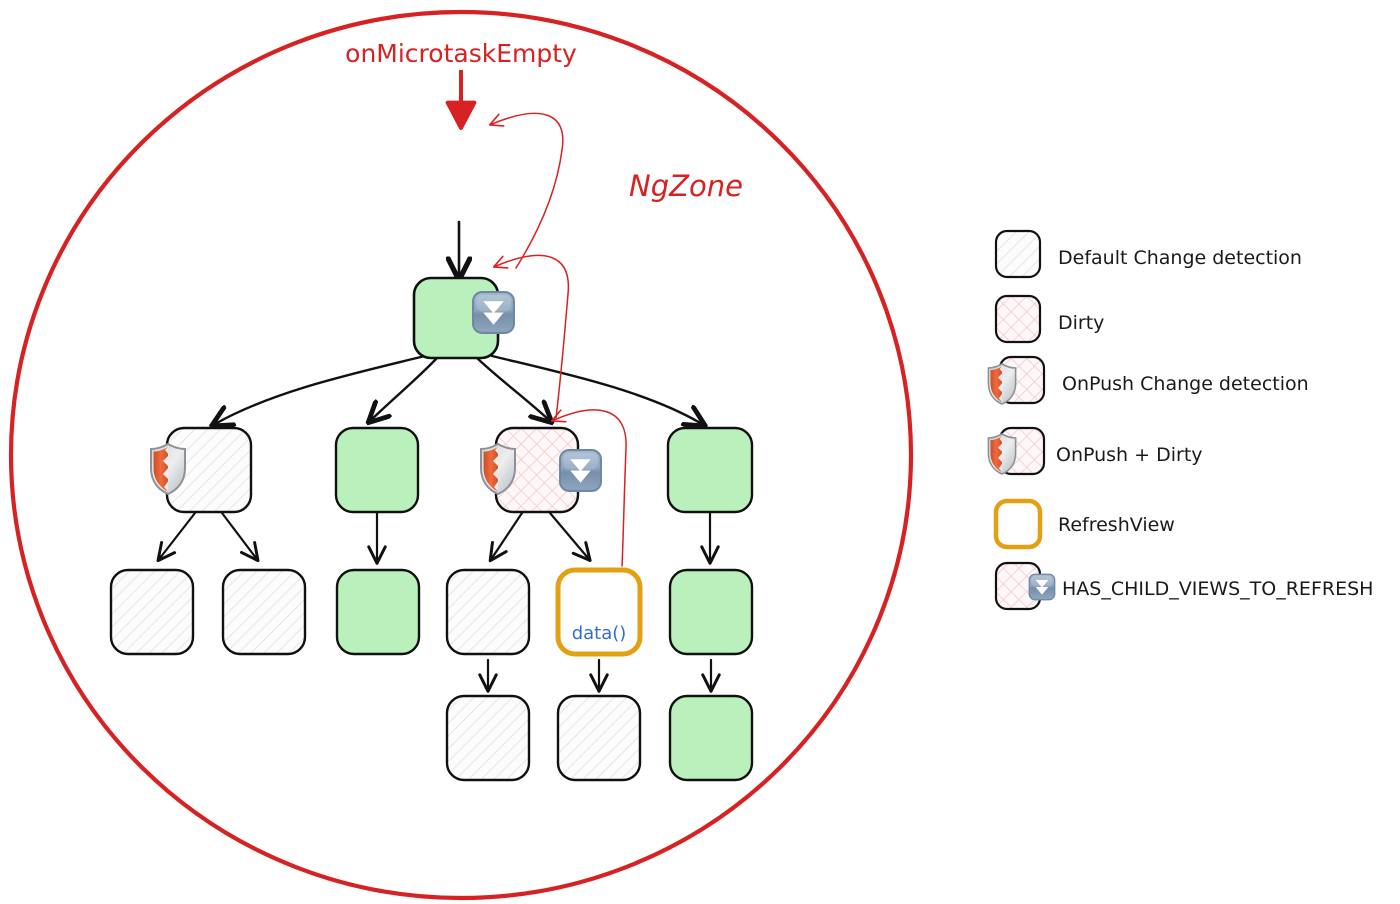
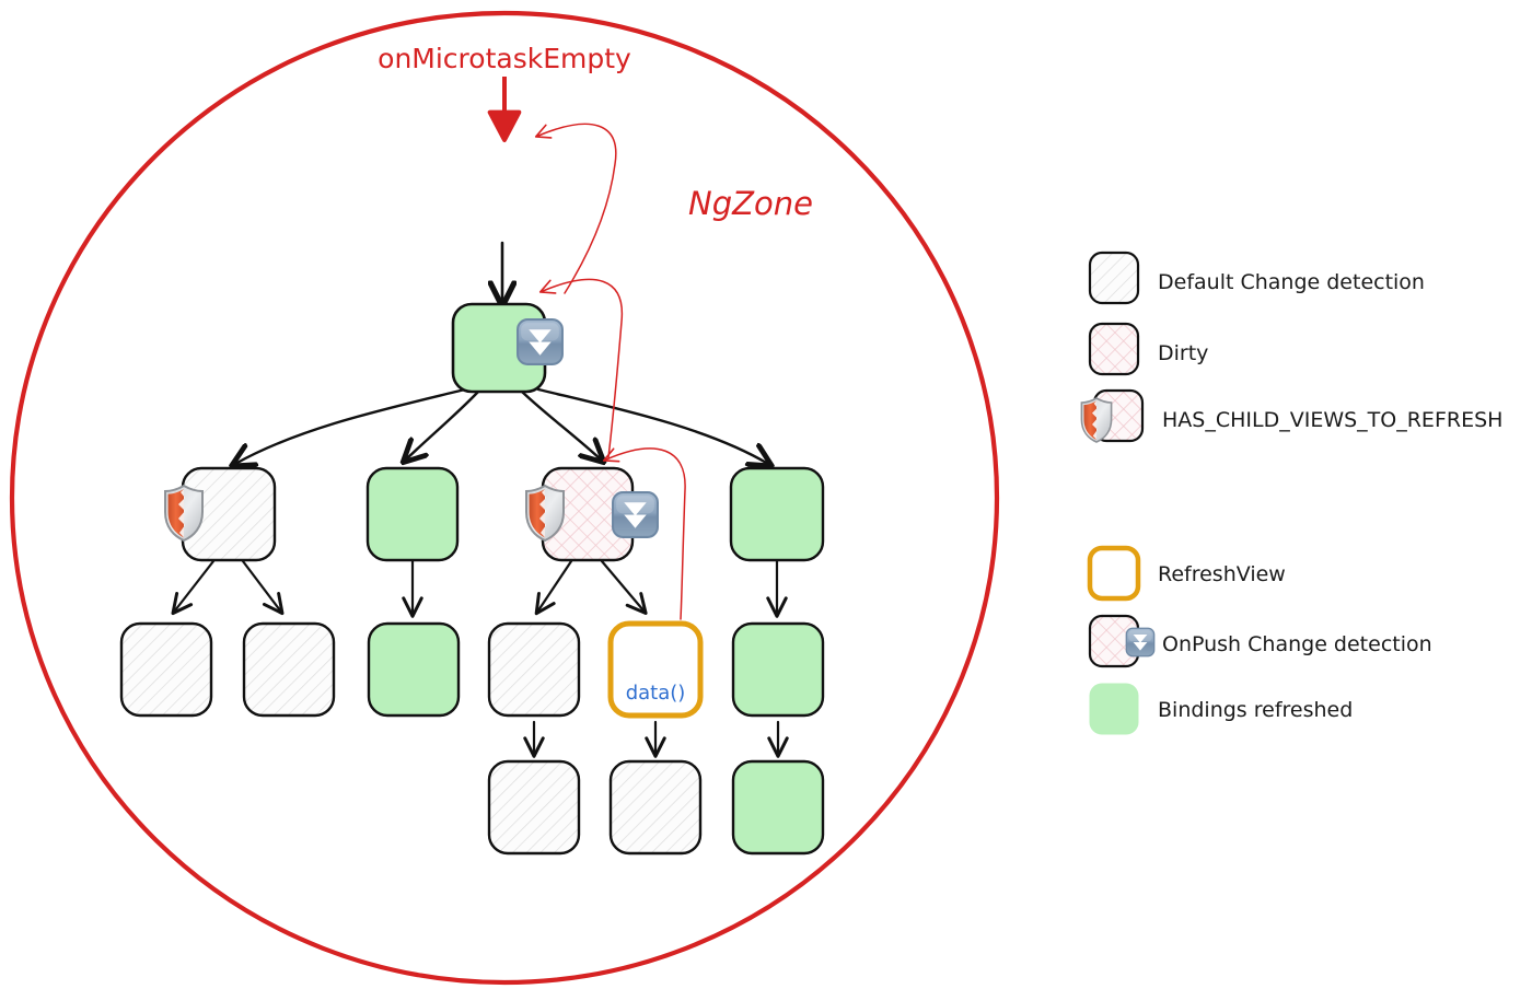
  data()
  onMicrotaskEmpty
  NgZone
  Default Change detection
  Dirty
- OnPush Change detection
+ HAS_CHILD_VIEWS_TO_REFRESH
- OnPush + Dirty
  RefreshView
- HAS_CHILD_VIEWS_TO_REFRESH
+ OnPush Change detection
+ Bindings refreshed
